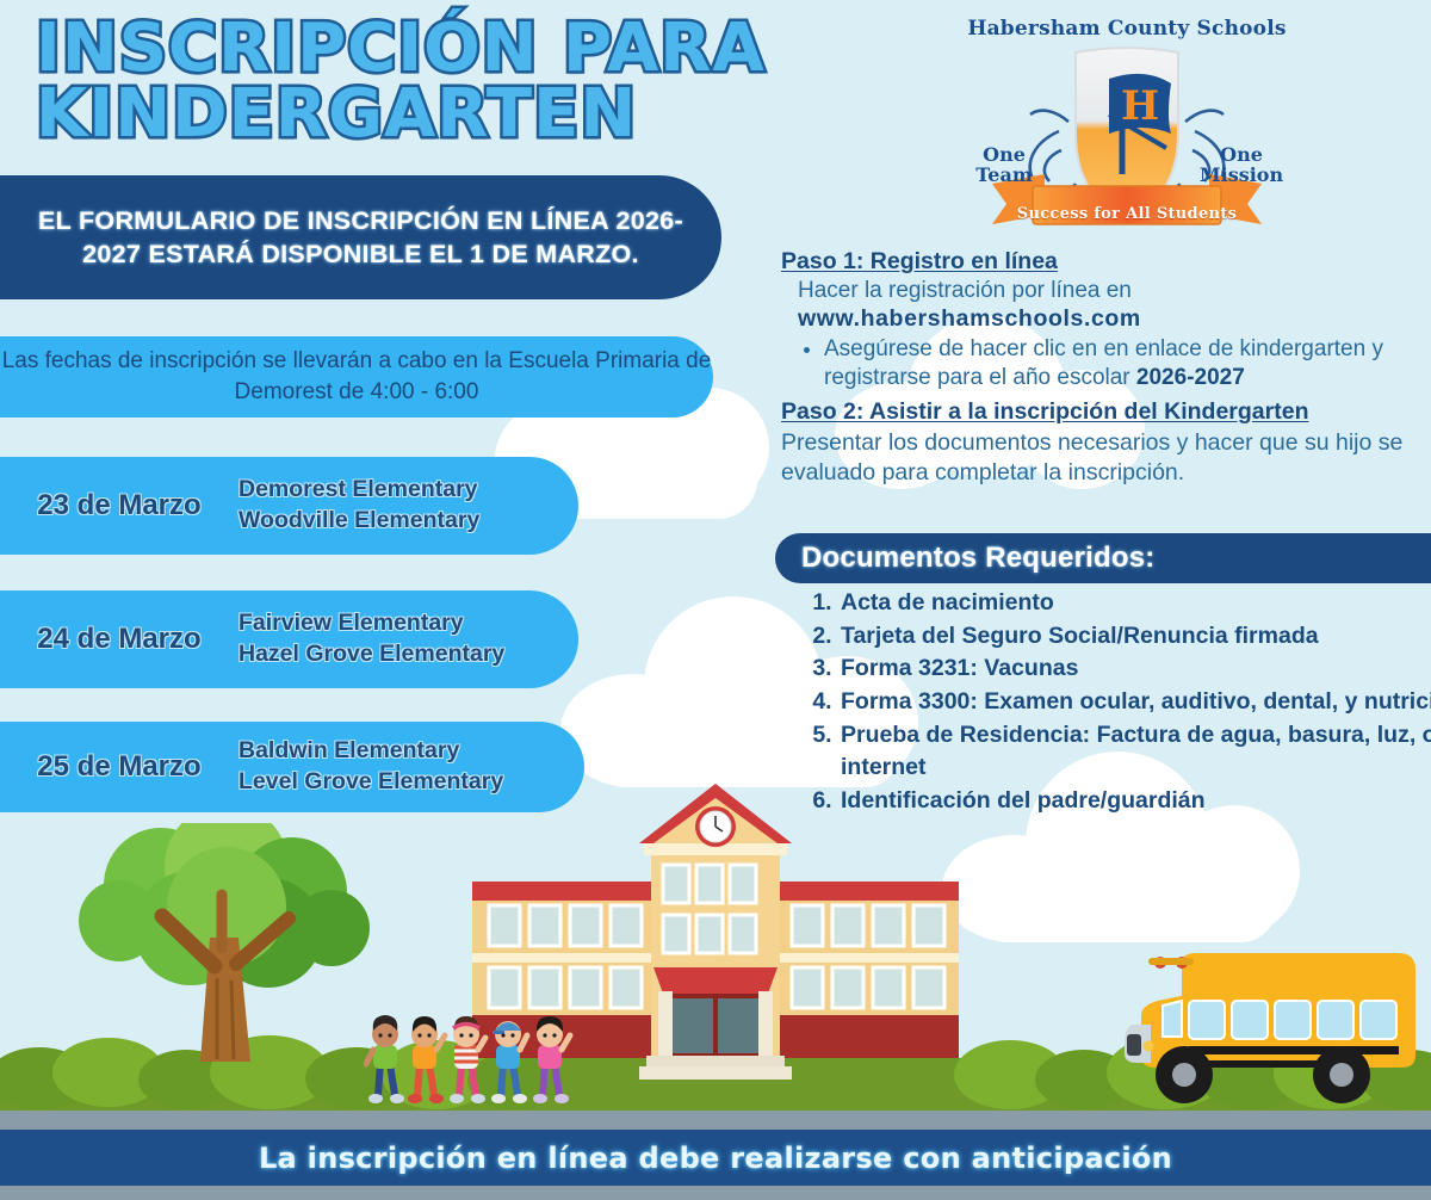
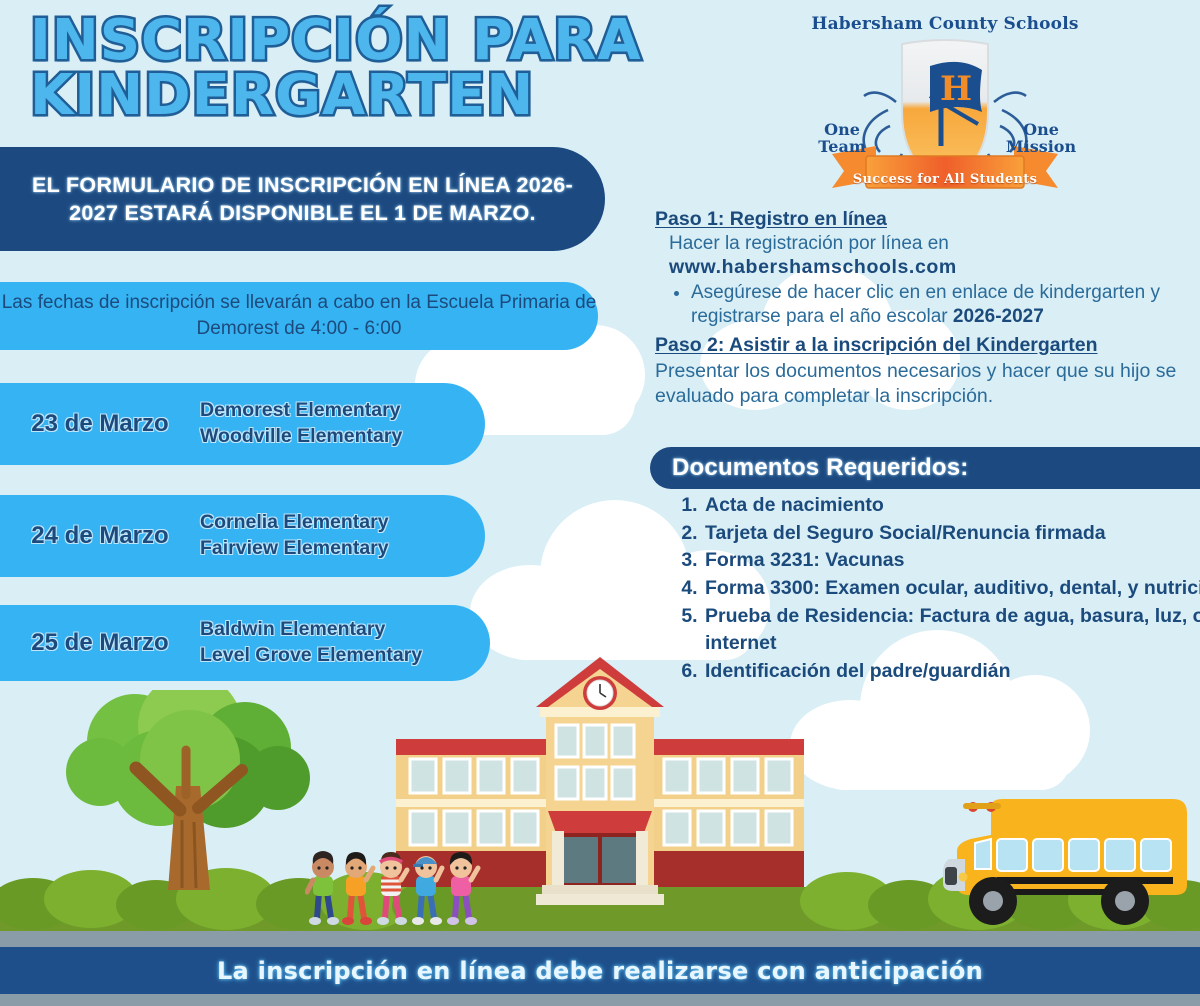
  INSCRIPCIÓN PARA
  KINDERGARTEN
  EL FORMULARIO DE INSCRIPCIÓN EN LÍNEA 2026-2027 ESTARÁ DISPONIBLE EL 1 DE MARZO.
  Las fechas de inscripción se llevarán a cabo en la Escuela Primaria de Demorest de 4:00 - 6:00
  23 de Marzo
  Demorest Elementary
  Woodville Elementary
  24 de Marzo
+ Cornelia Elementary
  Fairview Elementary
- Hazel Grove Elementary
  25 de Marzo
  Baldwin Elementary
  Level Grove Elementary
  Habersham County Schools
  H
  One Team
  One Mission
  Success for All Students
  Paso 1: Registro en línea
  Hacer la registración por línea en
  www.habershamschools.com
  Asegúrese de hacer clic en en enlace de kindergarten y registrarse para el año escolar 2026-2027
  Paso 2: Asistir a la inscripción del Kindergarten
  Presentar los documentos necesarios y hacer que su hijo se evaluado para completar la inscripción.
  Documentos Requeridos:
  Acta de nacimiento
  Tarjeta del Seguro Social/Renuncia firmada
  Forma 3231: Vacunas
  Forma 3300: Examen ocular, auditivo, dental, y nutric
  Prueba de Residencia: Factura de agua, basura, luz, o internet
  Identificación del padre/guardián
  La inscripción en línea debe realizarse con anticipación
